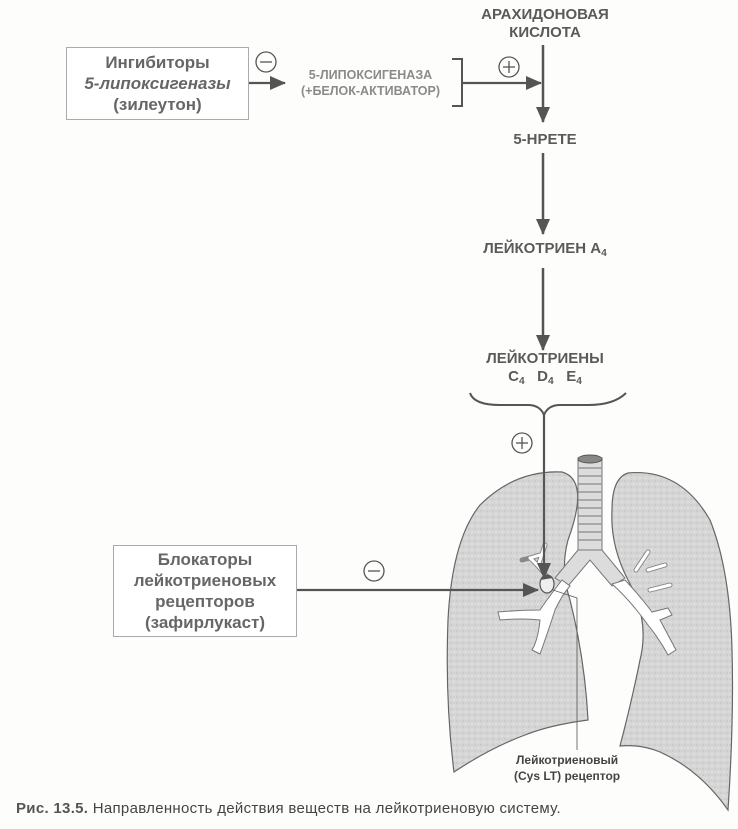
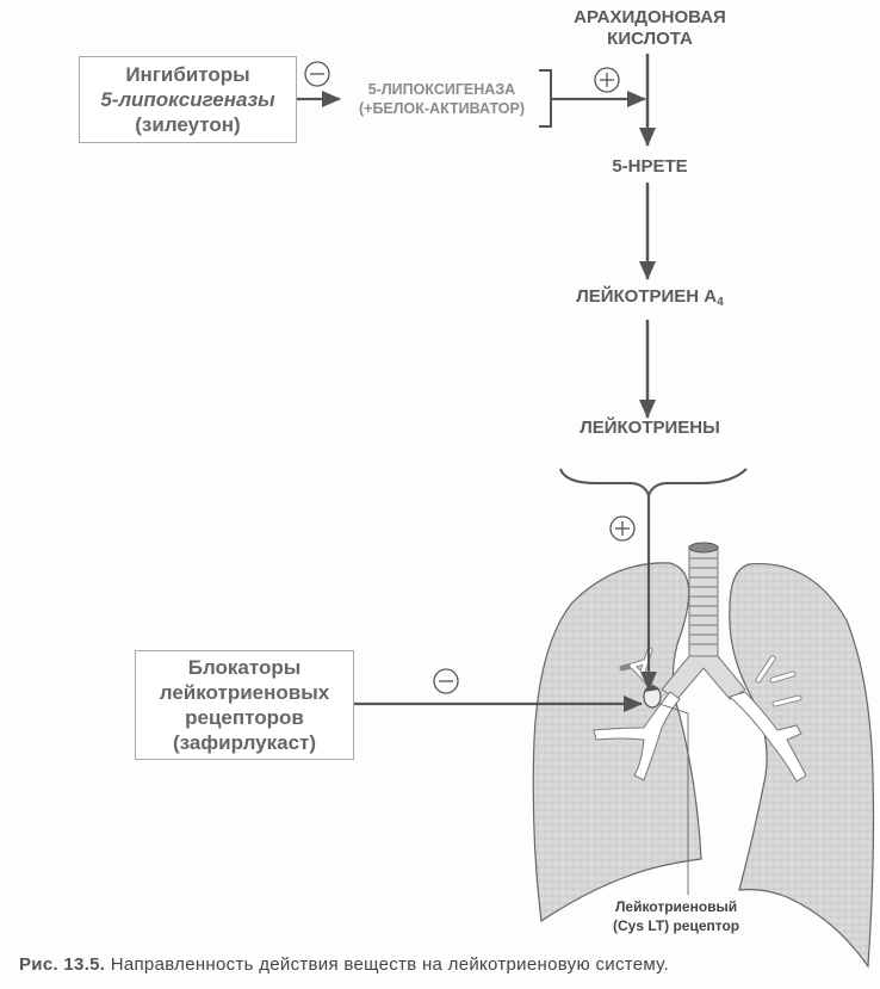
  АРАХИДОНОВАЯ
  КИСЛОТА
  5-HPETE
  ЛЕЙКОТРИЕН A4
  ЛЕЙКОТРИЕНЫ
- C4 D4 E4
  5-ЛИПОКСИГЕНАЗА
  (+БЕЛОК-АКТИВАТОР)
  Ингибиторы
  5-липоксигеназы
  (зилеутон)
  Блокаторы
  лейкотриеновых
  рецепторов
  (зафирлукаст)
  Лейкотриеновый
  (Cys LT) рецептор
  Рис. 13.5. Направленность действия веществ на лейкотриеновую систему.
